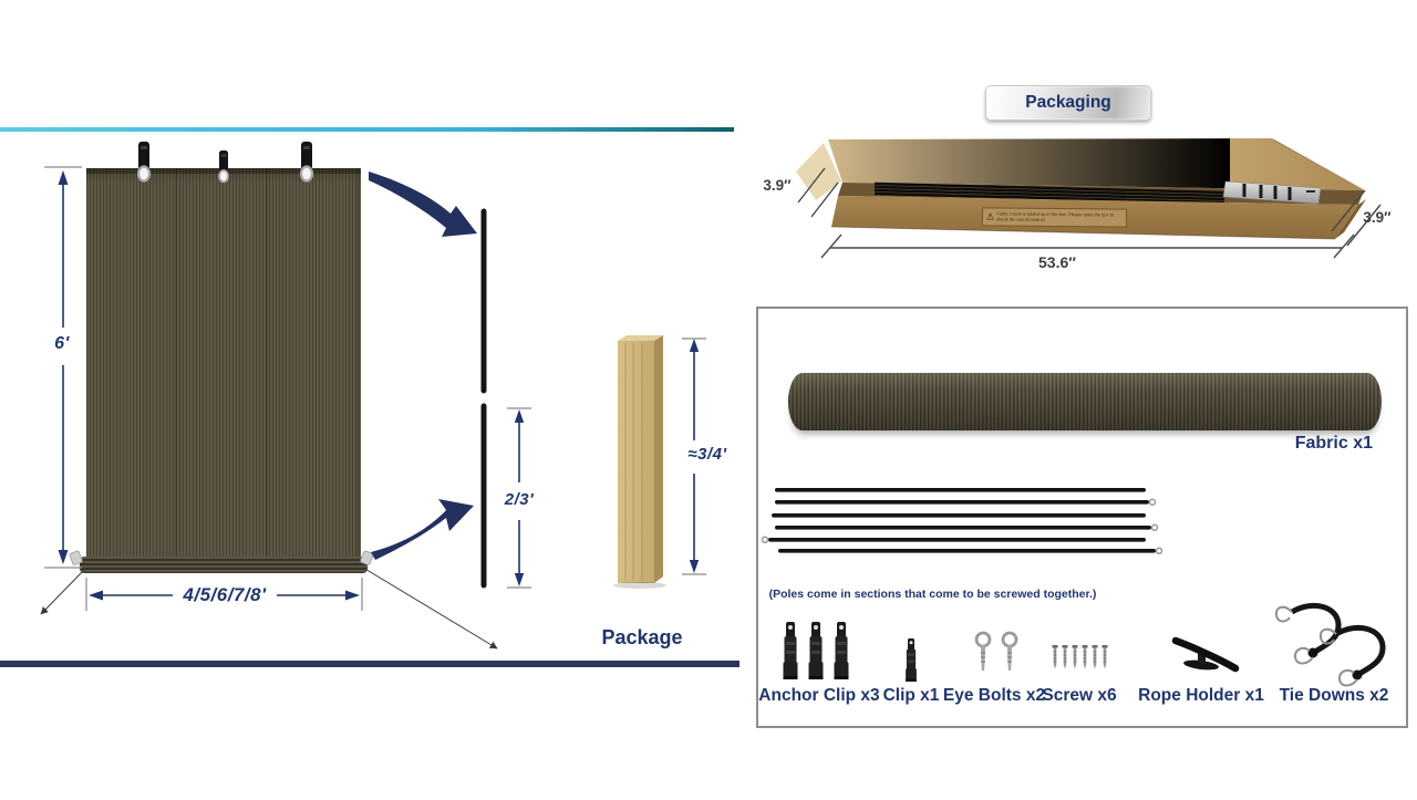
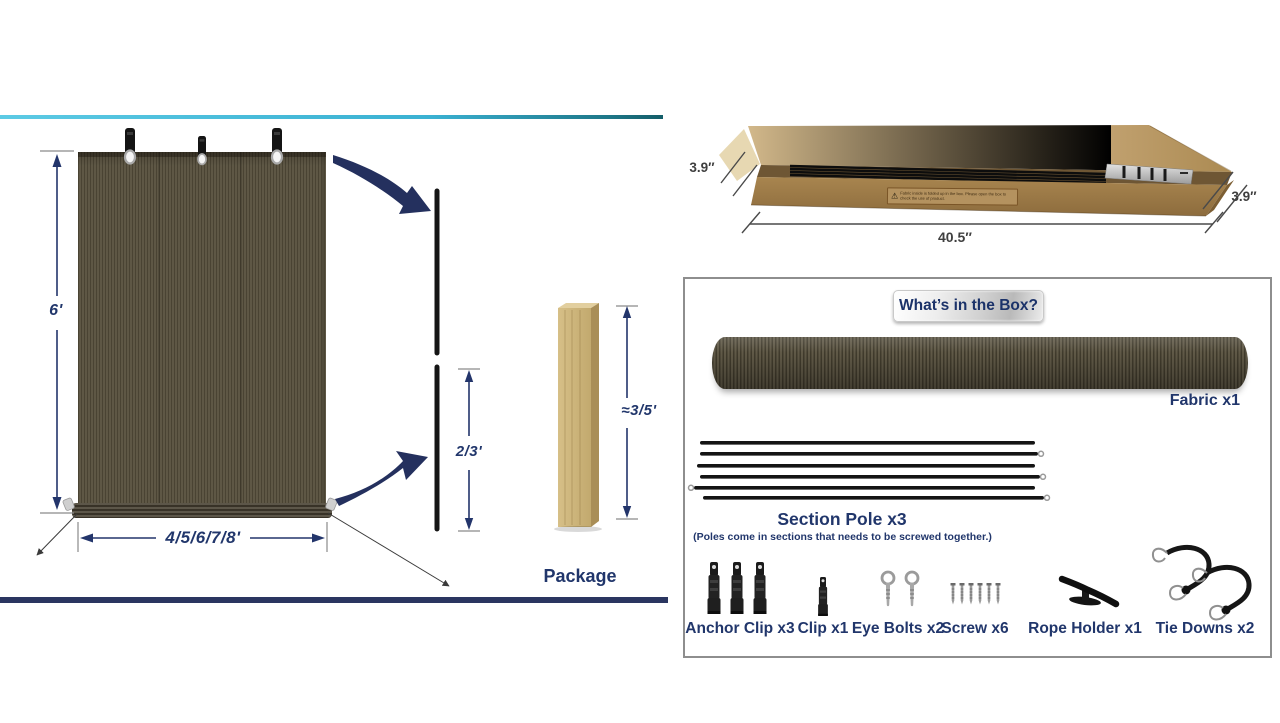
  6'
  4/5/6/7/8'
  2/3'
- ≈3/4'
+ ≈3/5'
  Package
- Packaging
  3.9″
  3.9″
- 53.6″
+ 40.5″
  ⚠
+ What’s in the Box?
  Fabric x1
+ Section Pole x3
- (Poles come in sections that come to be screwed together.)
+ (Poles come in sections that needs to be screwed together.)
  Anchor Clip x3
  Clip x1
  Eye Bolts x2
  Screw x6
  Rope Holder x1
  Tie Downs x2
